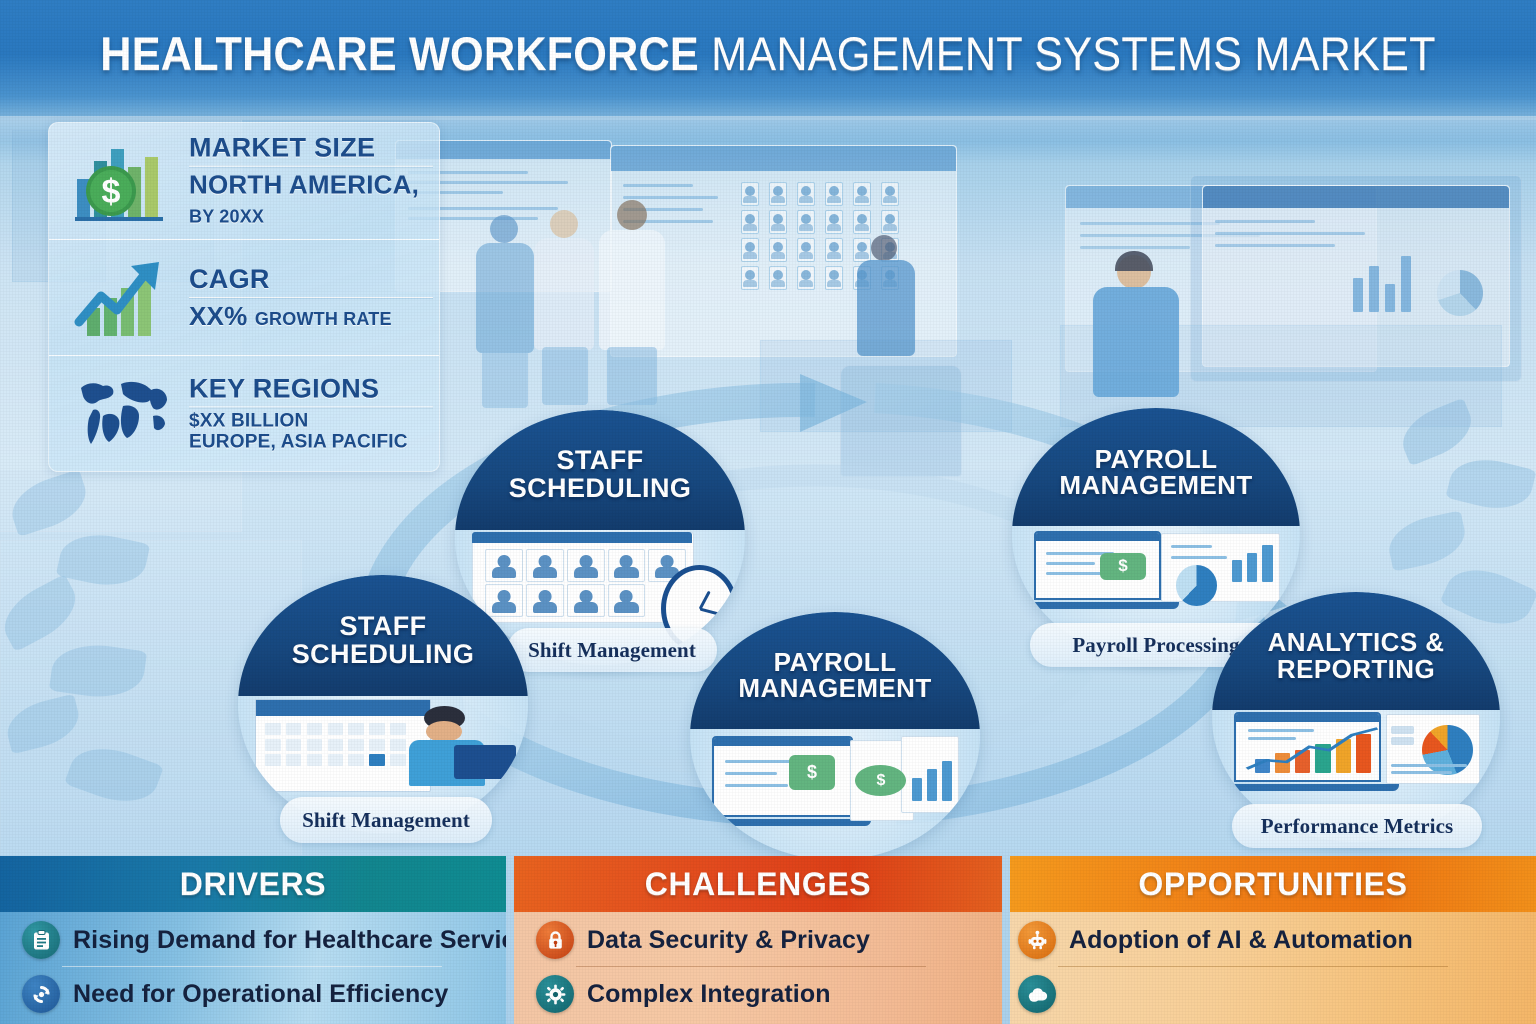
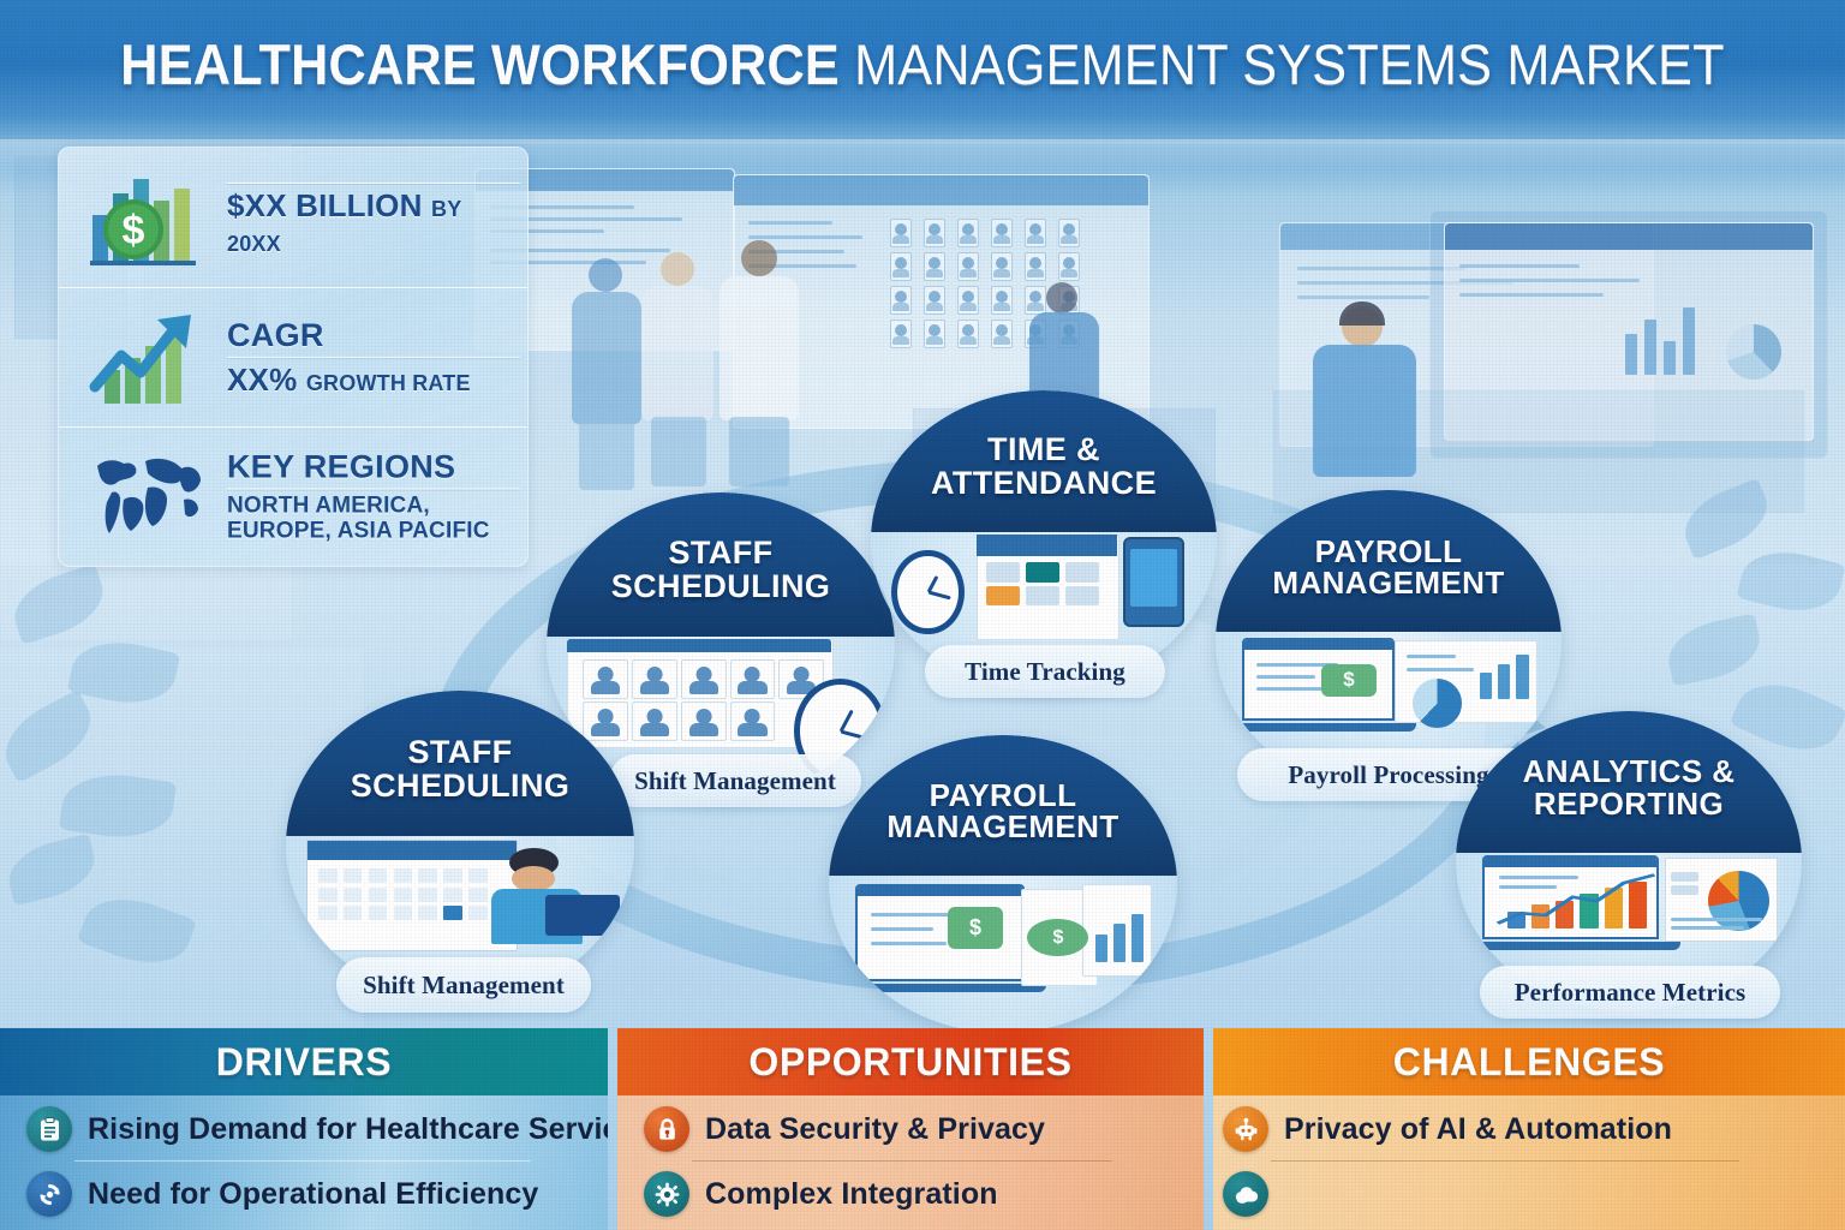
  HEALTHCARE WORKFORCE MANAGEMENT SYSTEMS MARKET
  $
- MARKET SIZE
- NORTH AMERICA, BY 20XX
+ $XX BILLION BY 20XX
  CAGR
  XX% GROWTH RATE
  KEY REGIONS
- $XX BILLION
+ NORTH AMERICA,
  EUROPE, ASIA PACIFIC
  STAFF SCHEDULING
  Shift Management
+ TIME & ATTENDANCE
+ Time Tracking
  PAYROLL MANAGEMENT
  $
  Payroll Processin
  STAFF SCHEDULING
  Shift Management
  PAYROLL MANAGEMENT
  $
  $
  ANALYTICS & REPORTING
  Performance Metrics
  DRIVERS
  Rising Demand for Healthcare Servi
  Need for Operational Efficiency
- CHALLENGES
+ OPPORTUNITIES
  Data Security & Privacy
  Complex Integration
- OPPORTUNITIES
+ CHALLENGES
- Adoption of AI & Automation
+ Privacy of AI & Automation
